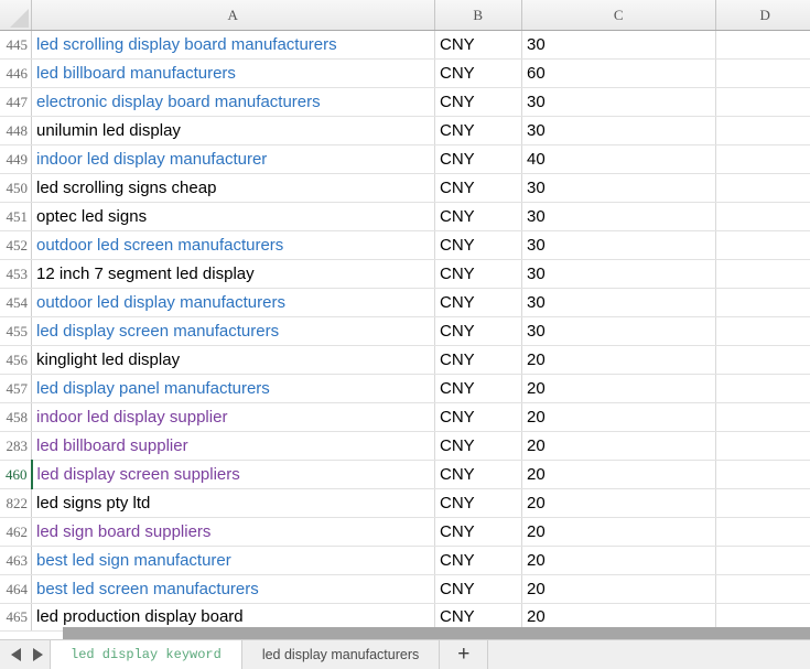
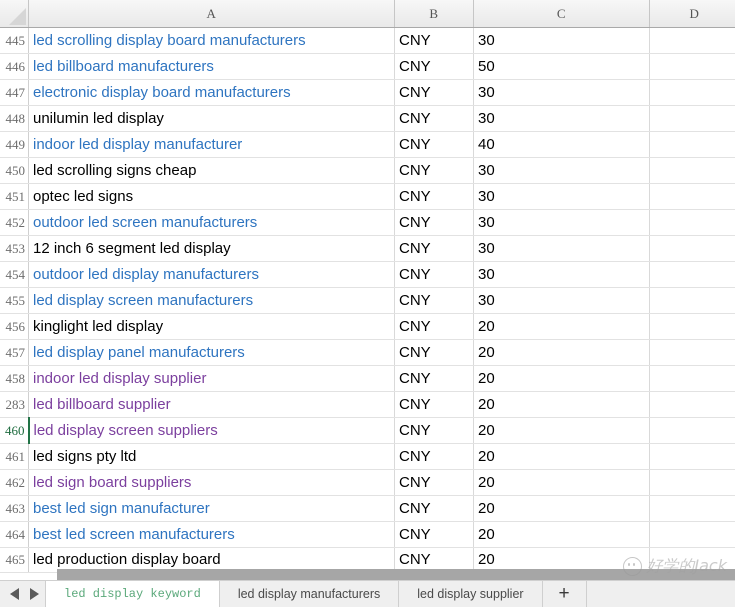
  	A	B	C	D
  445	led scrolling display board manufacturers	CNY	30
- 446	led billboard manufacturers	CNY	60
+ 446	led billboard manufacturers	CNY	50
  447	electronic display board manufacturers	CNY	30
  448	unilumin led display	CNY	30
  449	indoor led display manufacturer	CNY	40
  450	led scrolling signs cheap	CNY	30
  451	optec led signs	CNY	30
  452	outdoor led screen manufacturers	CNY	30
- 453	12 inch 7 segment led display	CNY	30
+ 453	12 inch 6 segment led display	CNY	30
  454	outdoor led display manufacturers	CNY	30
  455	led display screen manufacturers	CNY	30
  456	kinglight led display	CNY	20
  457	led display panel manufacturers	CNY	20
  458	indoor led display supplier	CNY	20
  283	led billboard supplier	CNY	20
  460	led display screen suppliers	CNY	20
- 822	led signs pty ltd	CNY	20
+ 461	led signs pty ltd	CNY	20
  462	led sign board suppliers	CNY	20
  463	best led sign manufacturer	CNY	20
  464	best led screen manufacturers	CNY	20
  465	led production display board	CNY	20
+ 好学的Jack
  led display keyword
  led display manufacturers
+ led display supplier
  +
